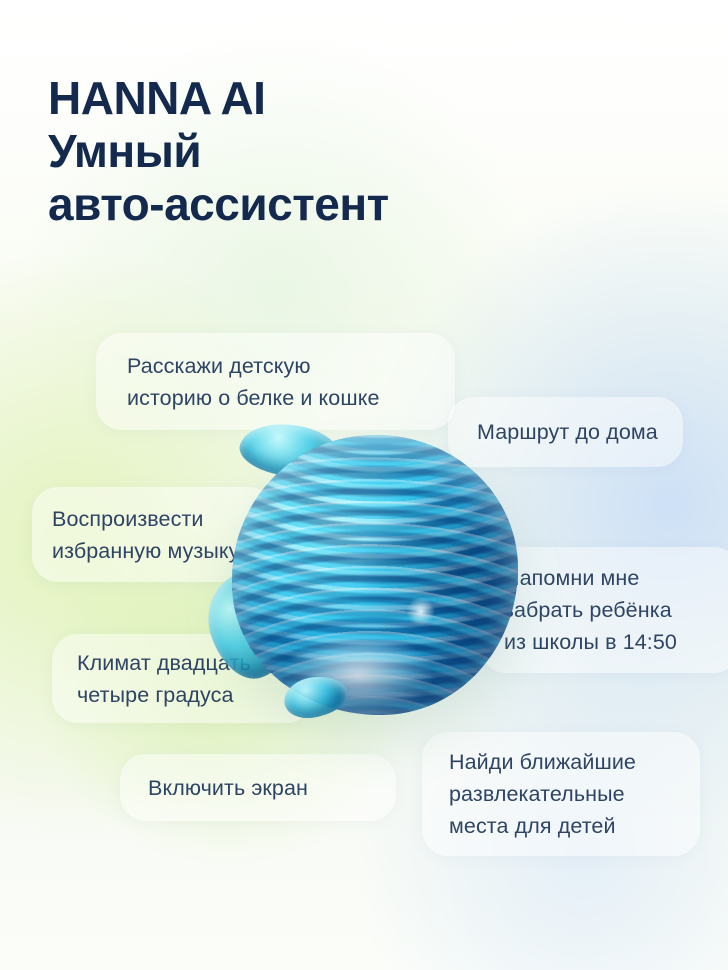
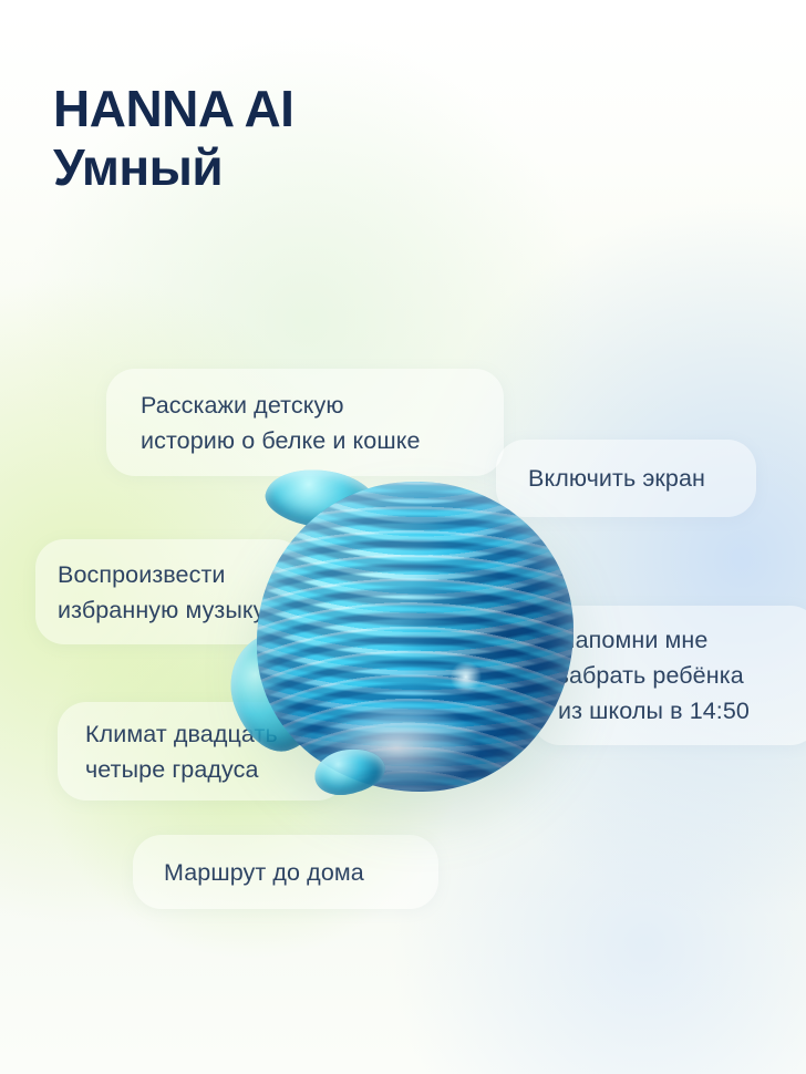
  HANNA AI
  Умный
- авто-ассистент
  Расскажи детскую
  историю о белке и кошке
- Маршрут до дома
+ Включить экран
  Воспроизвести
  избранную музык
  апомни мне
  абрать ребёнка
  из школы в 14:50
  Климат двадца
  четыре градуса
- Включить экран
+ Маршрут до дома
- Найди ближайшие
- развлекательные
- места для детей
